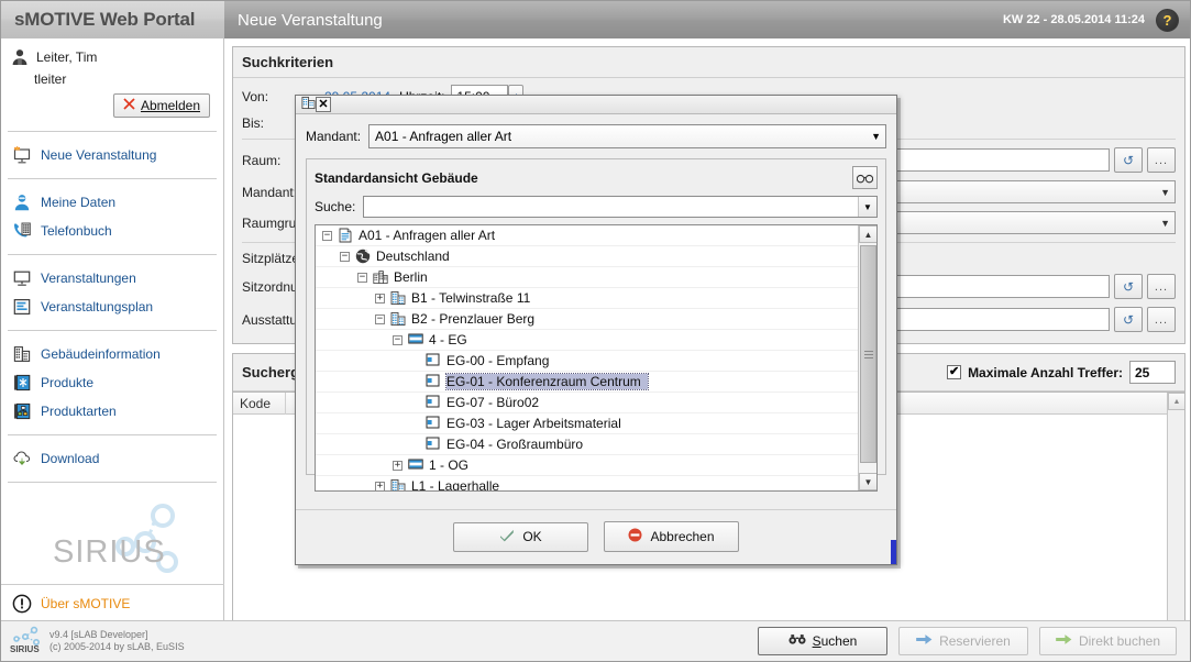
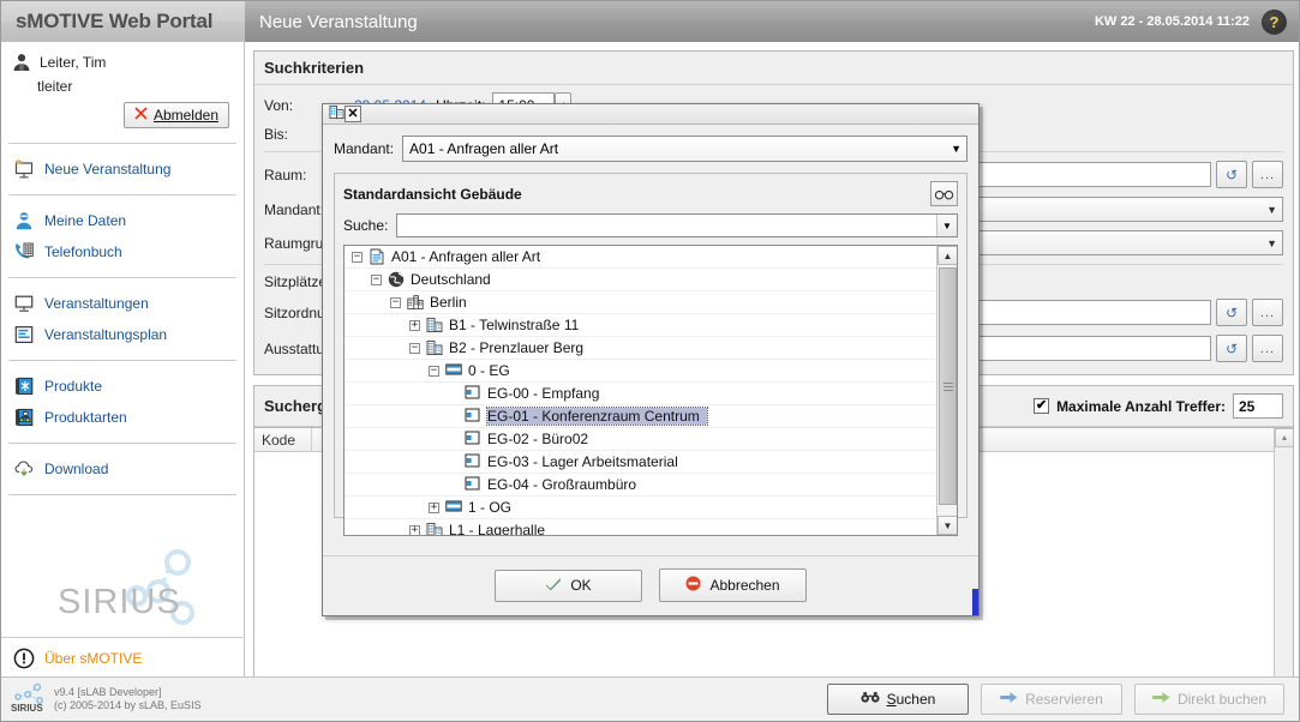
  sMOTIVE Web Portal
  Neue Veranstaltung
- KW 22 - 28.05.2014 11:24
+ KW 22 - 28.05.2014 11:22
  ?
  Leiter, Tim
  tleiter
  Abmelden
  Neue Veranstaltung
  Meine Daten
  Telefonbuch
  Veranstaltungen
  Veranstaltungsplan
- Gebäudeinformation
  Produkte
  Produktarten
  Download
  SIRIUS
  Über sMOTIVE
  Suchkriterien
  Von:
  Bis:
  Raum:
  ↺
  ...
  Mandant
  ▼
  ▼
  Sitzplätz
  ↺
  ...
  Ausstattu
  ↺
  ...
  ✔
  Maximale Anzahl Treffer:
  25
  Kode
  ✕
  Mandant:
  A01 - Anfragen aller Art
  ▼
  Standardansicht Gebäude
  Suche:
  ▼
  −
  A01 - Anfragen aller Art
  −
  Deutschland
  −
  Berlin
  +
  B1 - Telwinstraße 11
  −
  B2 - Prenzlauer Berg
  −
- 4 - EG
+ 0 - EG
  EG-00 - Empfang
  EG-01 - Konferenzraum Centrum
- EG-07 - Büro02
+ EG-02 - Büro02
  EG-03 - Lager Arbeitsmaterial
  EG-04 - Großraumbüro
  +
  1 - OG
  +
  L1 - Lagerhalle
  ▲
  ▼
  OK
  Abbrechen
  SIRIUS
  v9.4 [sLAB Developer]
  (c) 2005-2014 by sLAB, EuSIS
  Suchen
  Reservieren
  Direkt buchen
